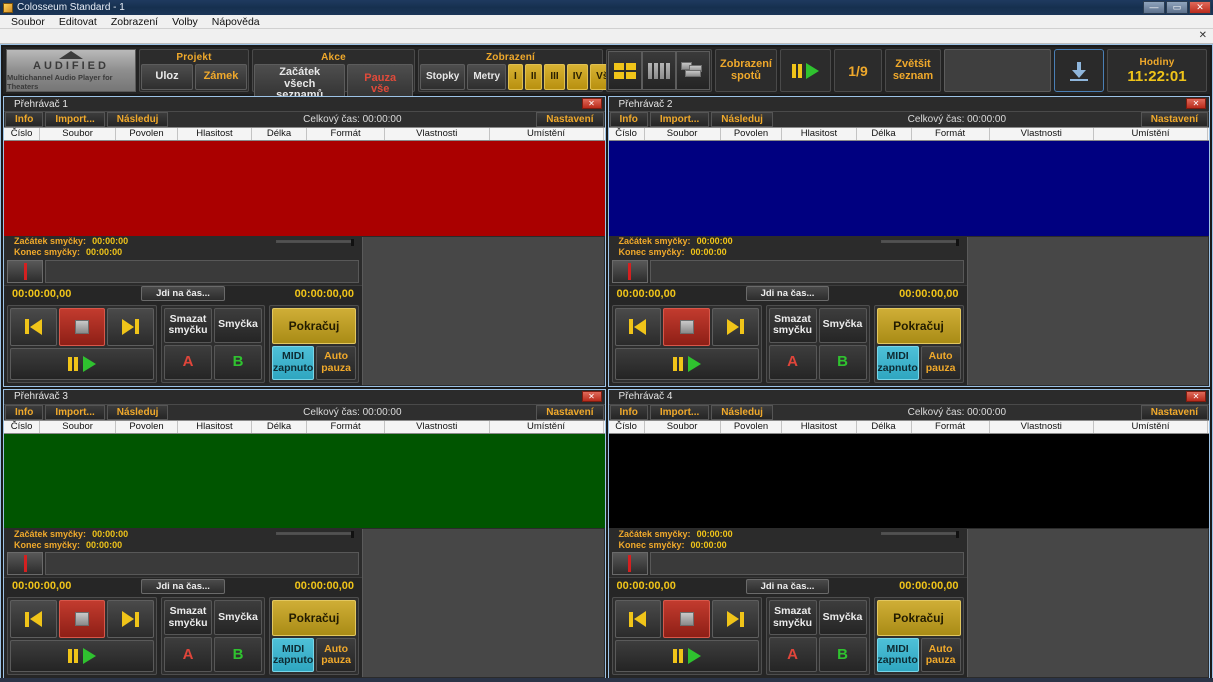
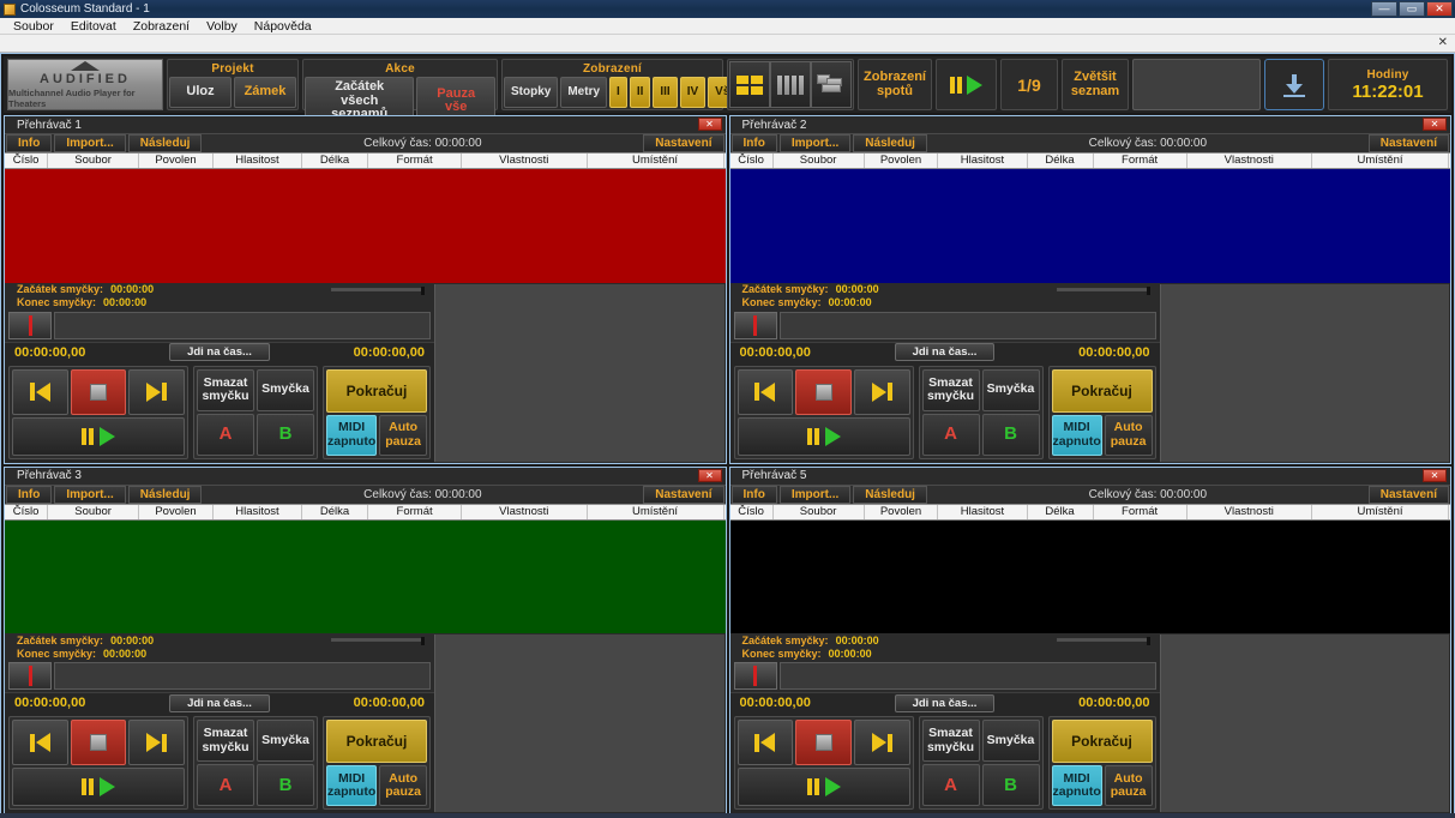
  Colosseum Standard - 1
  —
  ▭
  ✕
  Soubor
  Editovat
  Zobrazení
  Volby
  Nápověda
  ✕
  AUDIFIED
  Multichannel Audio Player for Theaters
  Projekt
  Uloz
  Zámek
  Akce
  Začátek
  Pauza vše
  Zobrazení
  Stopky
  Metry
  I
  II
  III
  IV
  Zobrazení
  spotů
  1/9
  Zvětšit
  seznam
  Hodiny
  11:22:01
  Přehrávač 1
  ✕
  Info
  Import...
  Následuj
  Celkový čas: 00:00:00
  Nastavení
  Číslo
  Soubor
  Povolen
  Hlasitost
  Délka
  Formát
  Vlastnosti
  Umístění
  Začátek smyčky:
  00:00:00
  Konec smyčky:
  00:00:00
  00:00:00,00
  Jdi na čas...
  00:00:00,00
  Smazat
  smyčku
  Smyčka
  A
  B
  Pokračuj
  MIDI
  zapnuto
  Auto
  pauza
  Přehrávač 2
  ✕
  Info
  Import...
  Následuj
  Celkový čas: 00:00:00
  Nastavení
  Číslo
  Soubor
  Povolen
  Hlasitost
  Délka
  Formát
  Vlastnosti
  Umístění
  Začátek smyčky:
  00:00:00
  Konec smyčky:
  00:00:00
  00:00:00,00
  Jdi na čas...
  00:00:00,00
  Smazat
  smyčku
  Smyčka
  A
  B
  Pokračuj
  MIDI
  zapnuto
  Auto
  pauza
  Přehrávač 3
  ✕
  Info
  Import...
  Následuj
  Celkový čas: 00:00:00
  Nastavení
  Číslo
  Soubor
  Povolen
  Hlasitost
  Délka
  Formát
  Vlastnosti
  Umístění
  Začátek smyčky:
  00:00:00
  Konec smyčky:
  00:00:00
  00:00:00,00
  Jdi na čas...
  00:00:00,00
  Smazat
  smyčku
  Smyčka
  A
  B
  Pokračuj
  MIDI
  zapnuto
  Auto
  pauza
- Přehrávač 4
+ Přehrávač 5
  ✕
  Info
  Import...
  Následuj
  Celkový čas: 00:00:00
  Nastavení
  Číslo
  Soubor
  Povolen
  Hlasitost
  Délka
  Formát
  Vlastnosti
  Umístění
  Začátek smyčky:
  00:00:00
  Konec smyčky:
  00:00:00
  00:00:00,00
  Jdi na čas...
  00:00:00,00
  Smazat
  smyčku
  Smyčka
  A
  B
  Pokračuj
  MIDI
  zapnuto
  Auto
  pauza
